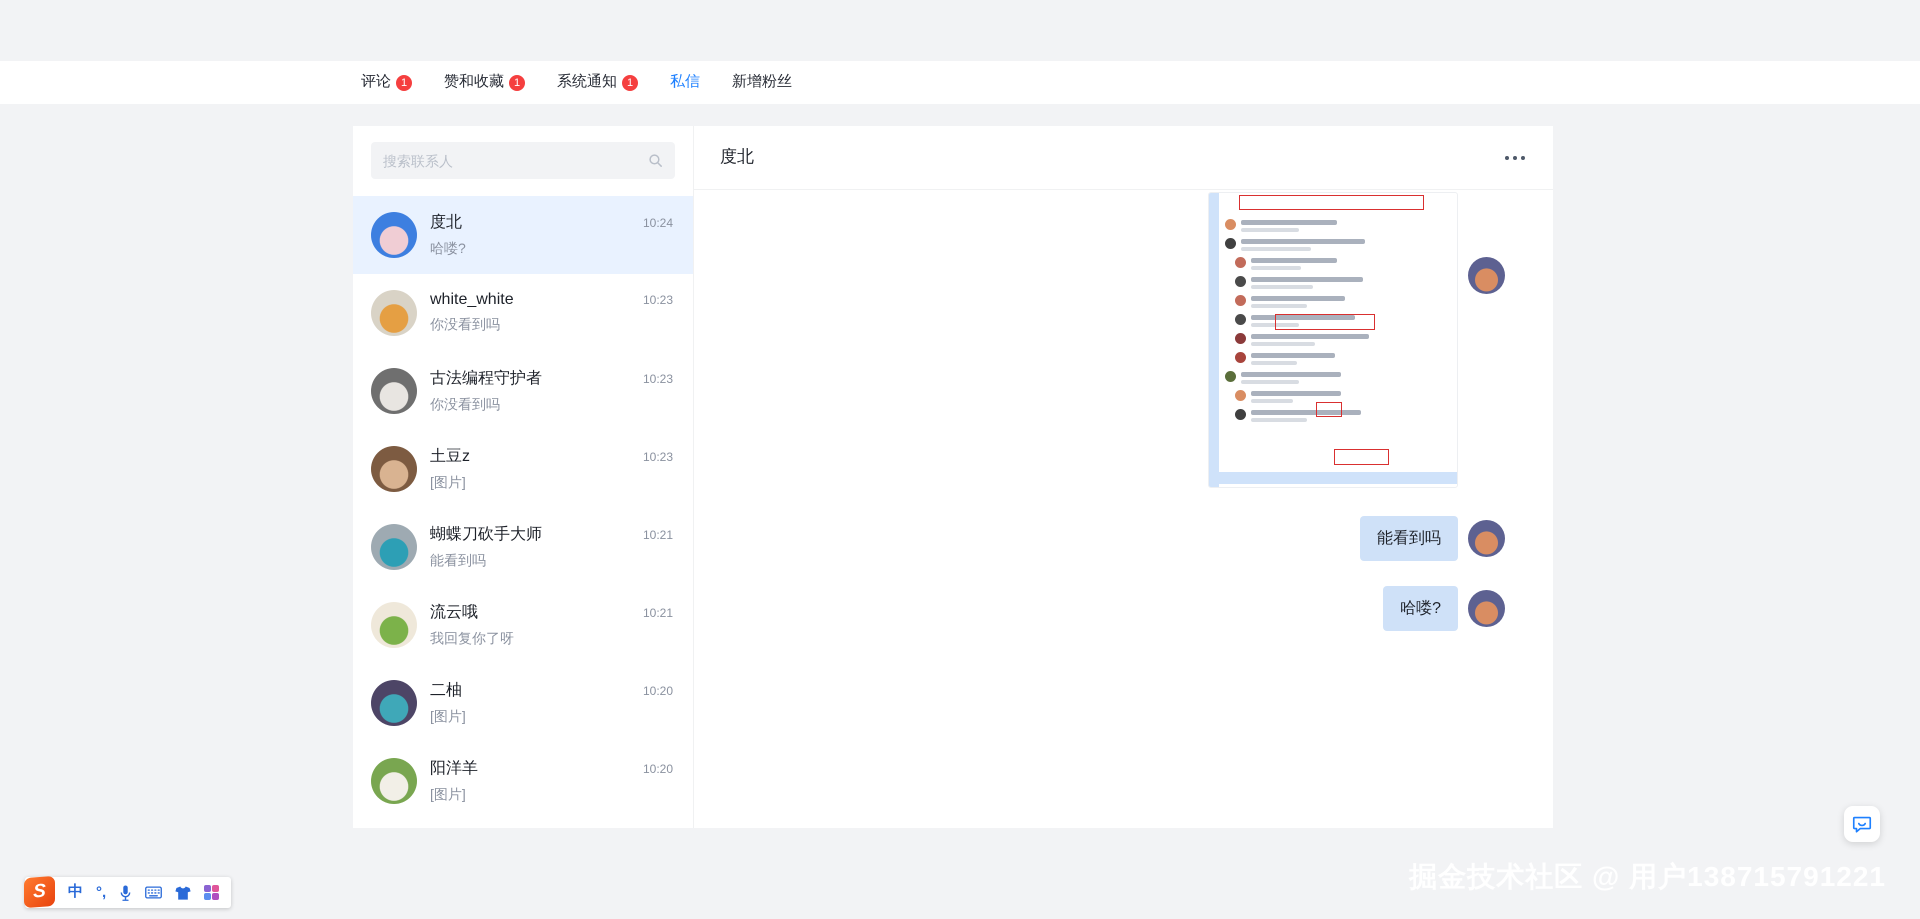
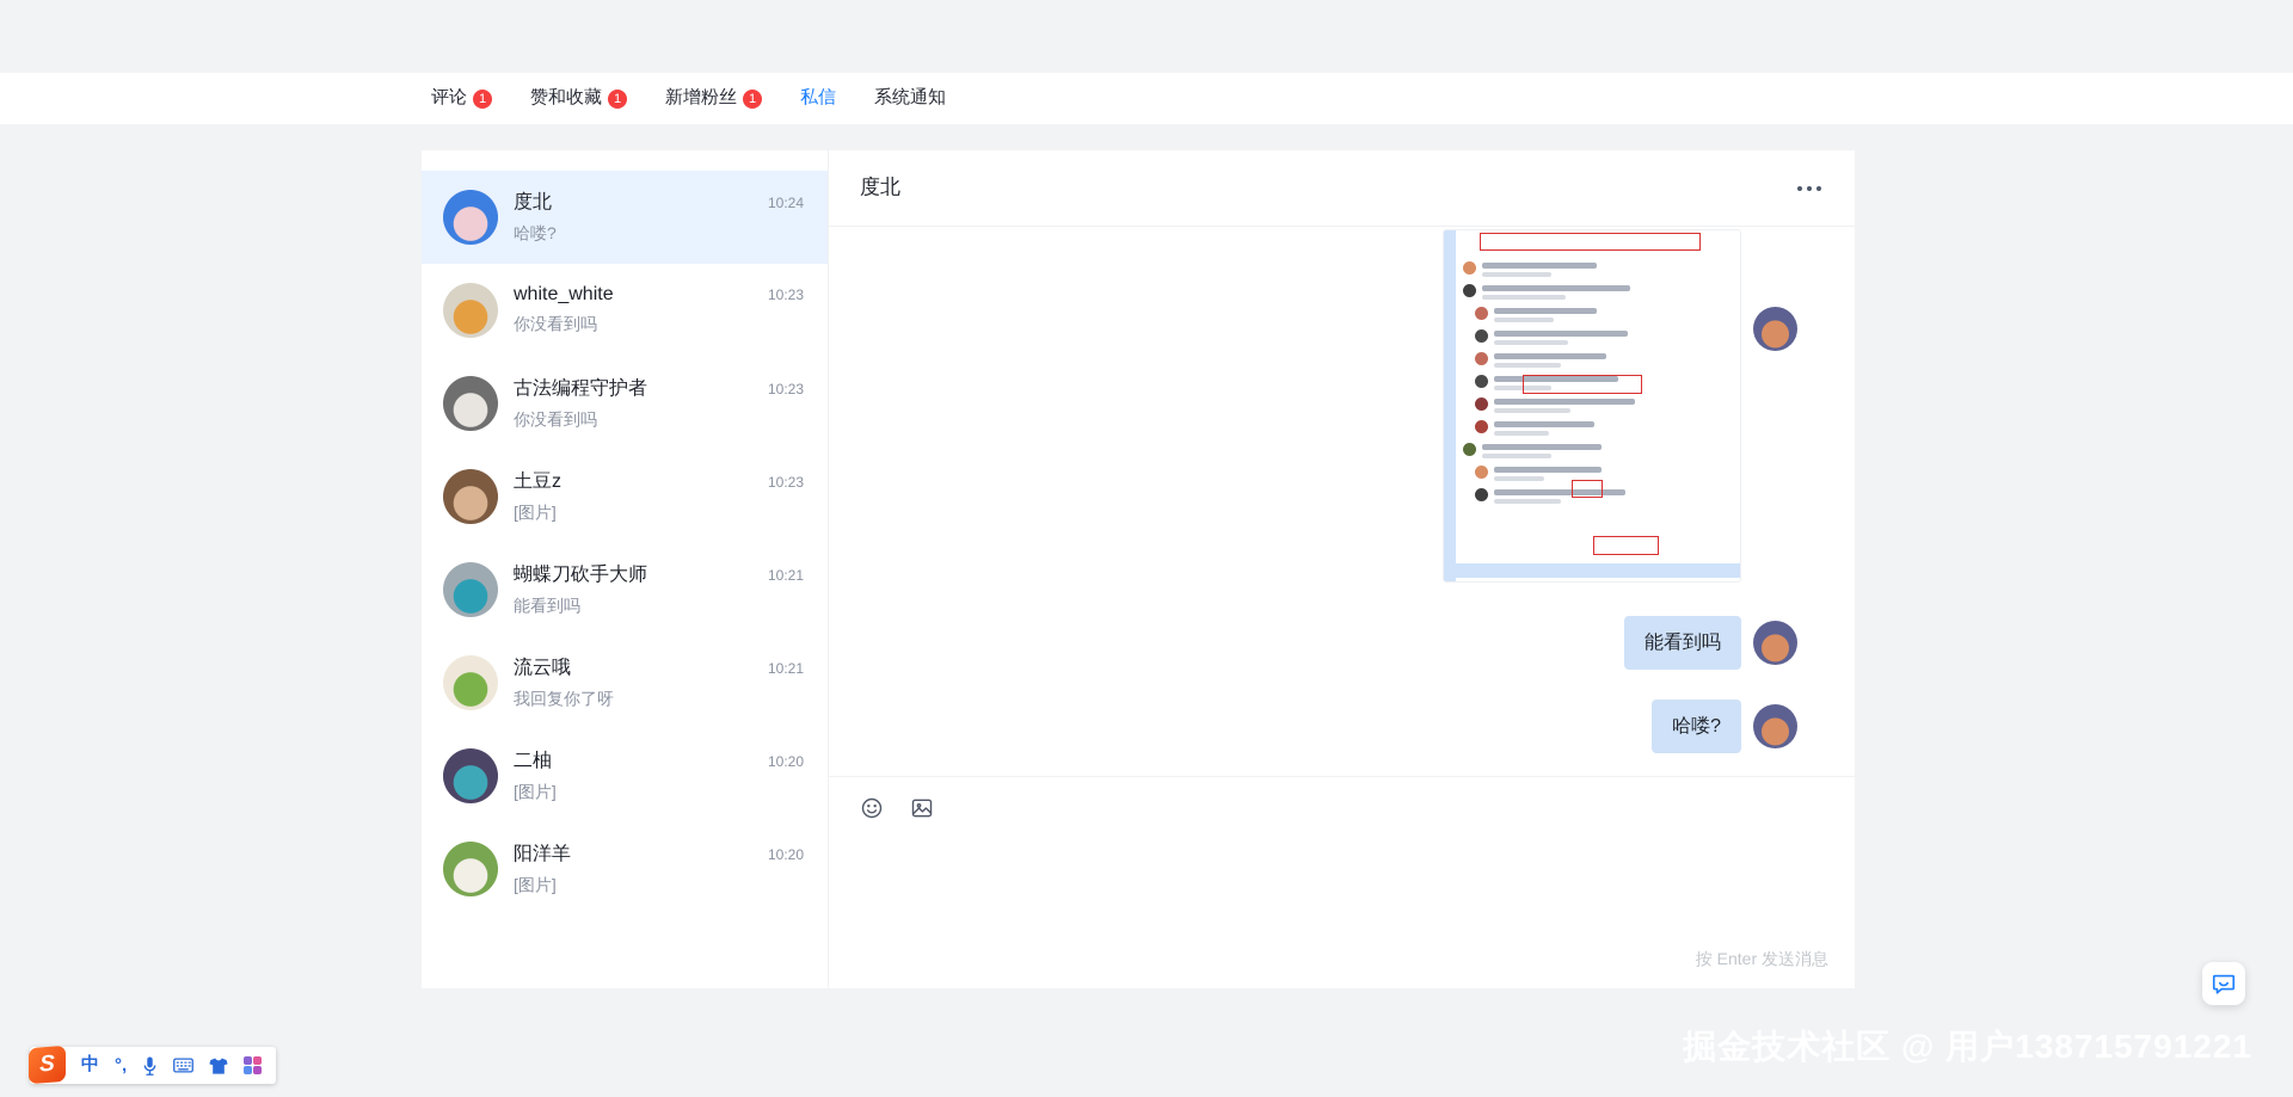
  评论
  1
  赞和收藏
  1
- 系统通知
+ 新增粉丝
  1
  私信
- 新增粉丝
+ 系统通知
- 搜索联系人
  度北
  10:24
  哈喽?
  white_white
  10:23
  你没看到吗
  古法编程守护者
  10:23
  你没看到吗
  土豆z
  10:23
  [图片]
  蝴蝶刀砍手大师
  10:21
  能看到吗
  流云哦
  10:21
  我回复你了呀
  二柚
  10:20
  [图片]
  阳洋羊
  10:20
  [图片]
  度北
  能看到吗
  哈喽?
+ 按 Enter 发送消息
  中
  °,
